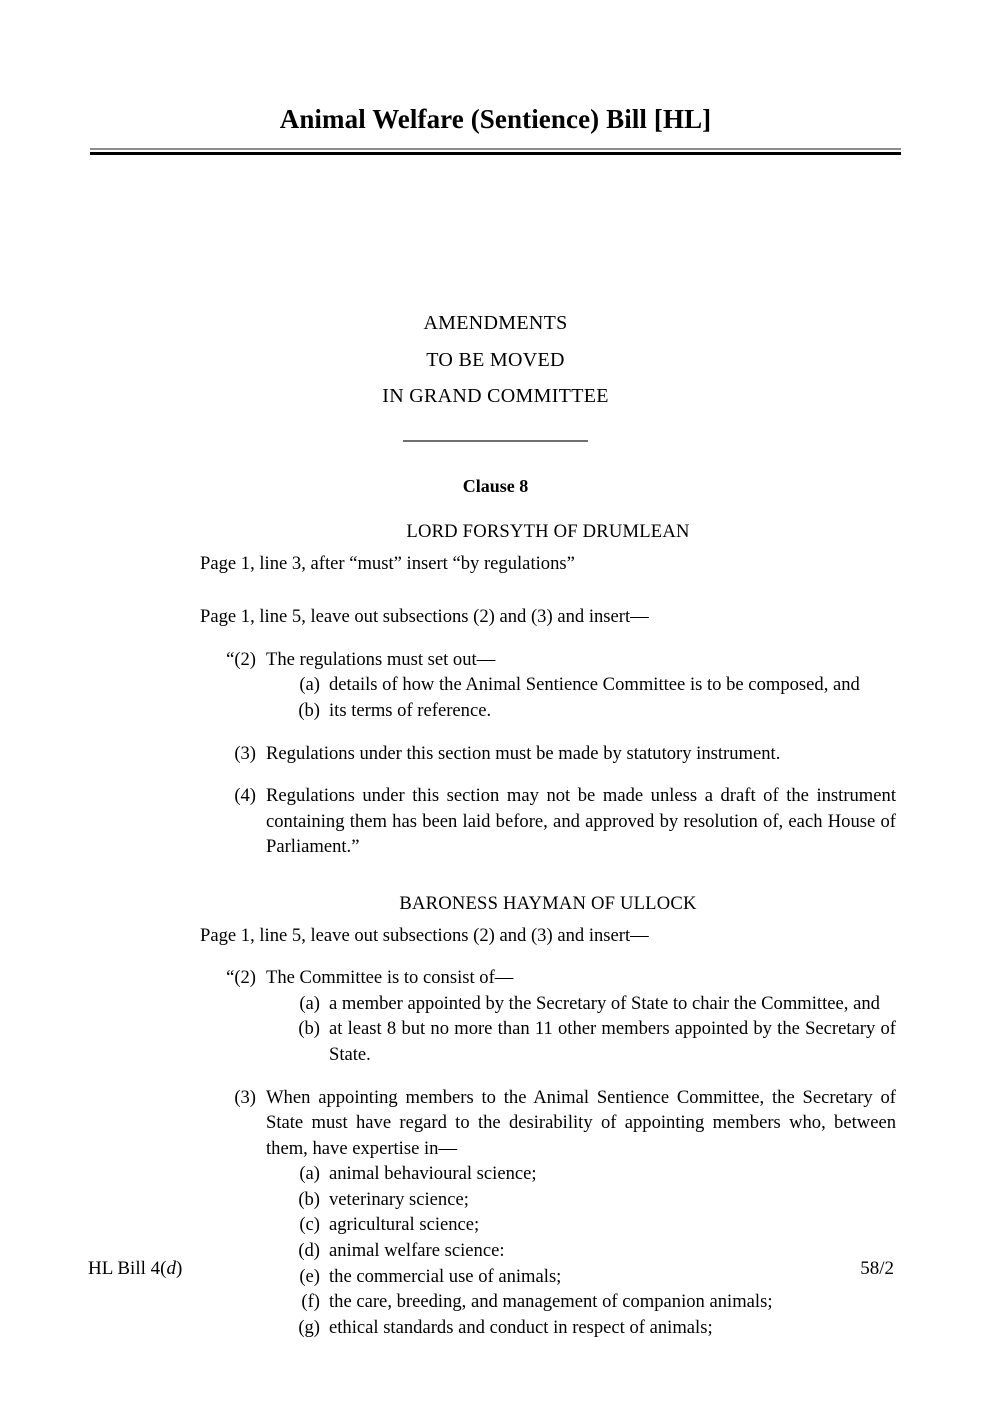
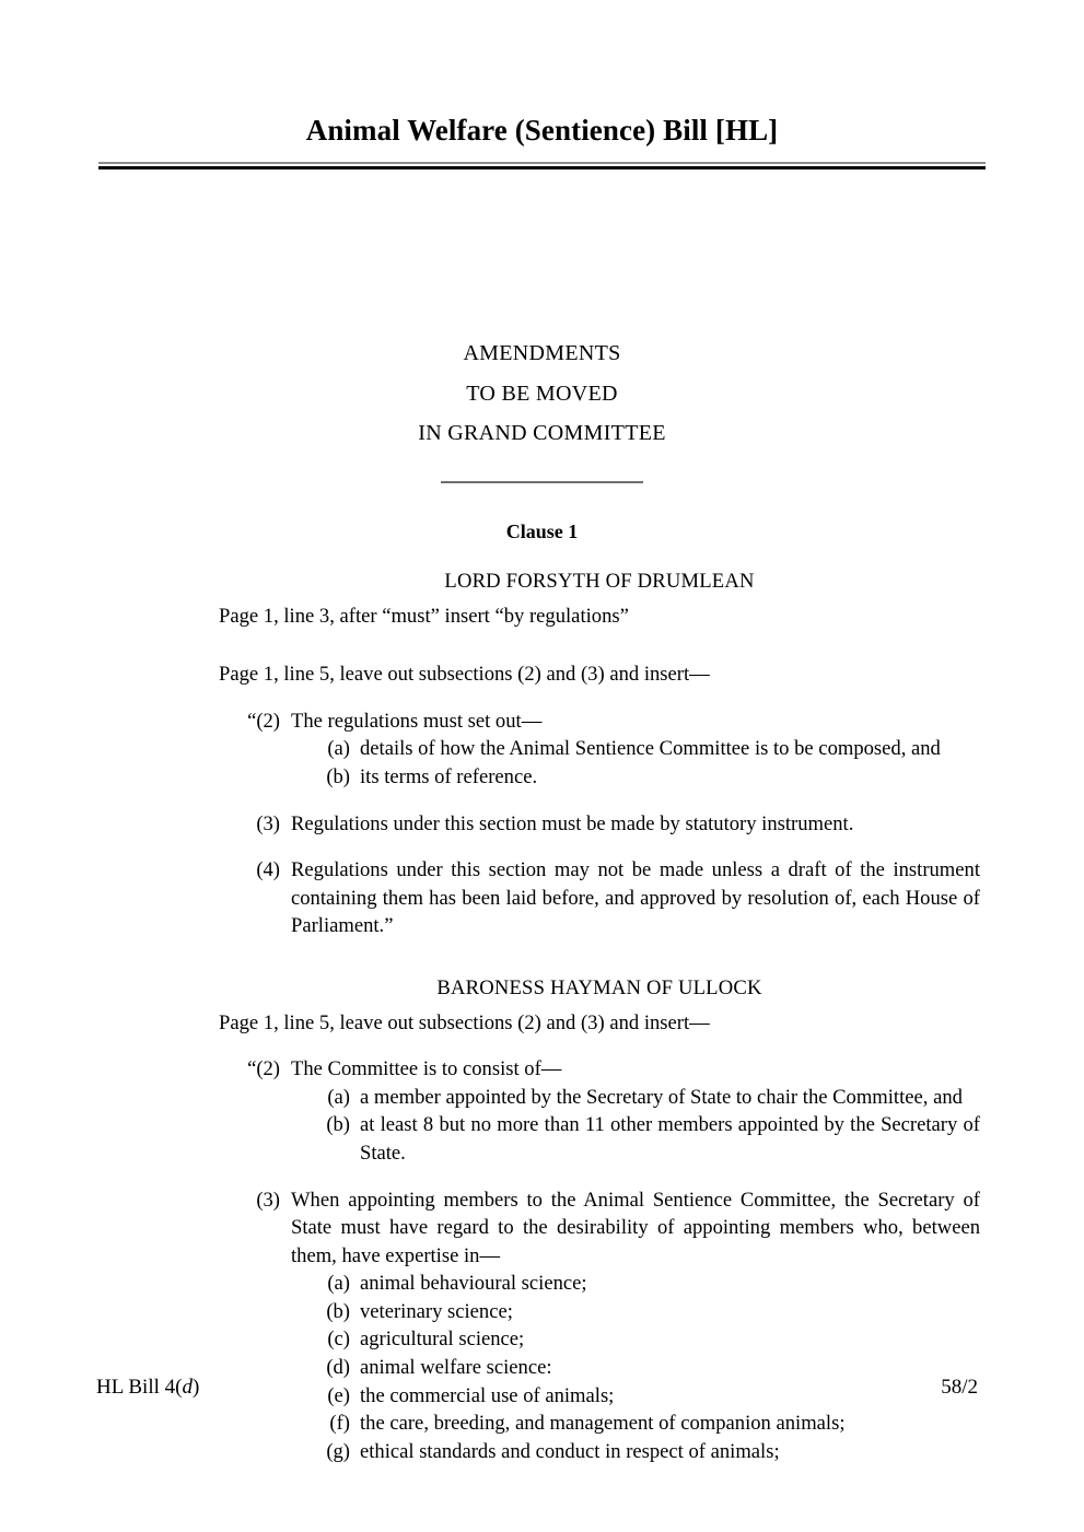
  Animal Welfare (Sentience) Bill [HL]
  AMENDMENTS
  TO BE MOVED
  IN GRAND COMMITTEE
- Clause 8
+ Clause 1
  LORD FORSYTH OF DRUMLEAN
  Page 1, line 3, after “must” insert “by regulations”
  Page 1, line 5, leave out subsections (2) and (3) and insert—
  “(2)
  The regulations must set out—
  (a)
  details of how the Animal Sentience Committee is to be composed, and
  (b)
  its terms of reference.
  (3)
  Regulations under this section must be made by statutory instrument.
  (4)
  Regulations under this section may not be made unless a draft of the instrument containing them has been laid before, and approved by resolution of, each House of Parliament.”
  BARONESS HAYMAN OF ULLOCK
  Page 1, line 5, leave out subsections (2) and (3) and insert—
  “(2)
  The Committee is to consist of—
  (a)
  a member appointed by the Secretary of State to chair the Committee, and
  (b)
  at least 8 but no more than 11 other members appointed by the Secretary of State.
  (3)
  When appointing members to the Animal Sentience Committee, the Secretary of State must have regard to the desirability of appointing members who, between them, have expertise in—
  (a)
  animal behavioural science;
  (b)
  veterinary science;
  (c)
  agricultural science;
  (d)
  animal welfare science:
  (e)
  the commercial use of animals;
  (f)
  the care, breeding, and management of companion animals;
  (g)
  ethical standards and conduct in respect of animals;
  HL Bill 4(d)
  58/2
